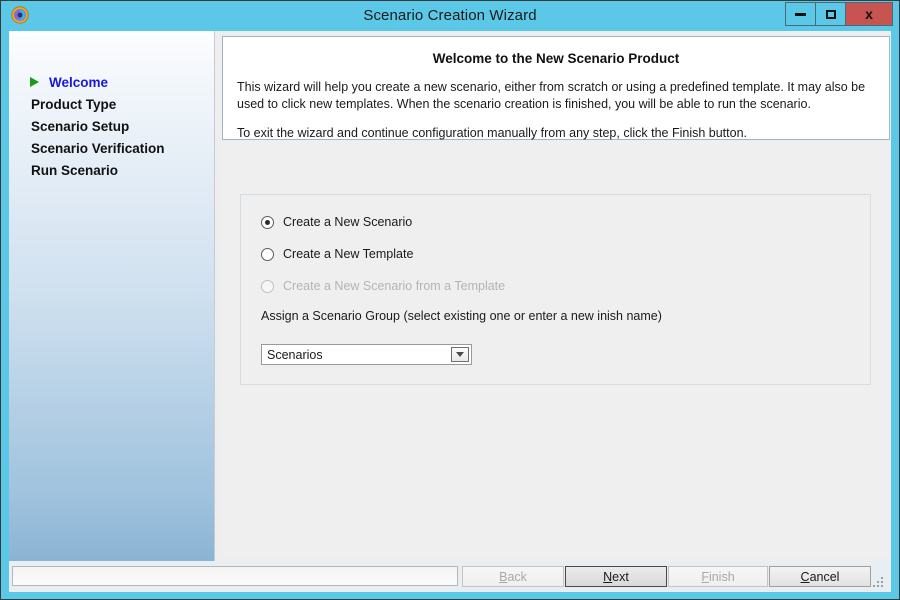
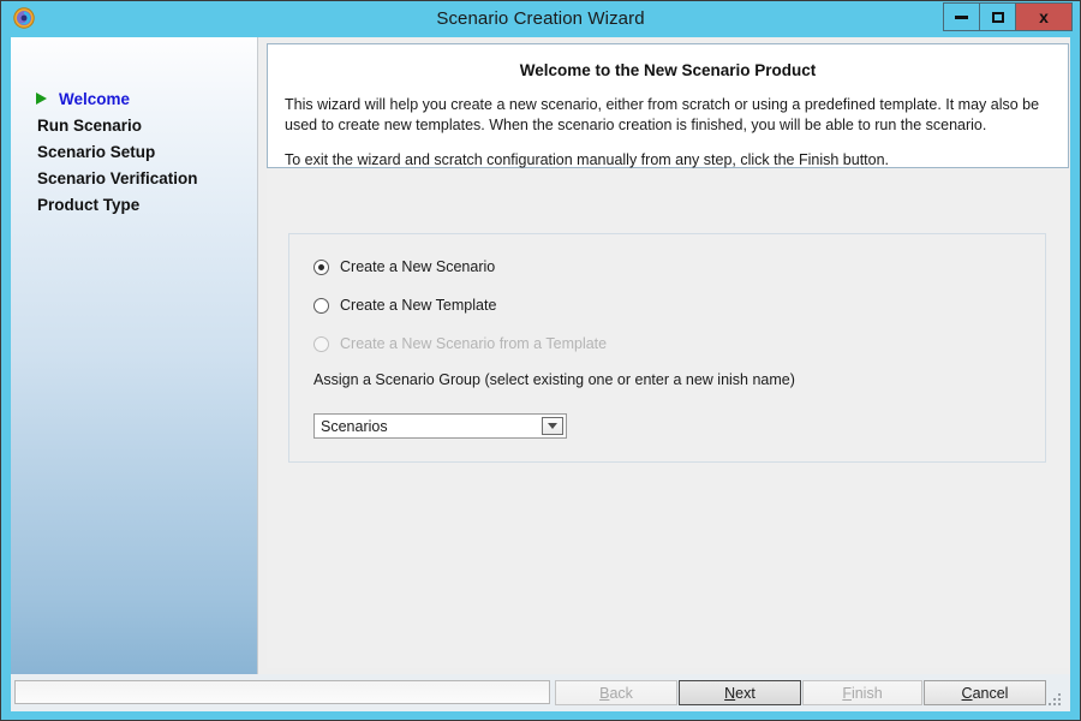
  Scenario Creation Wizard
  x
  Welcome
- Product Type
+ Run Scenario
  Scenario Setup
  Scenario Verification
- Run Scenario
+ Product Type
  Welcome to the New Scenario Product
- This wizard will help you create a new scenario, either from scratch or using a predefined template. It may also be used to click new templates. When the scenario creation is finished, you will be able to run the scenario.
+ This wizard will help you create a new scenario, either from scratch or using a predefined template. It may also be used to create new templates. When the scenario creation is finished, you will be able to run the scenario.
- To exit the wizard and continue configuration manually from any step, click the Finish button.
+ To exit the wizard and scratch configuration manually from any step, click the Finish button.
  Create a New Scenario
  Create a New Template
  Create a New Scenario from a Template
  Assign a Scenario Group (select existing one or enter a new inish name)
  Scenarios
  Back
  Next
  Finish
  Cancel
